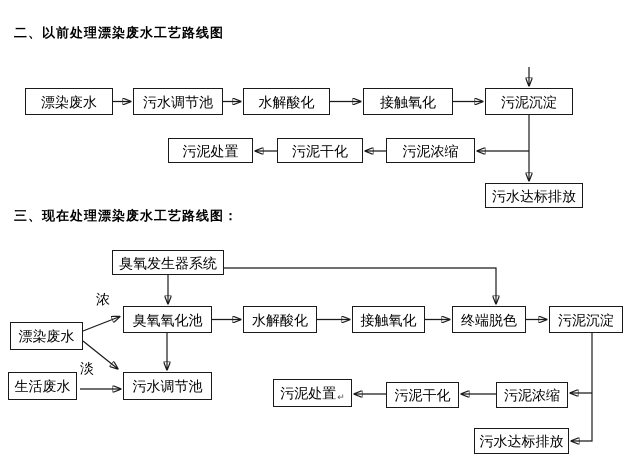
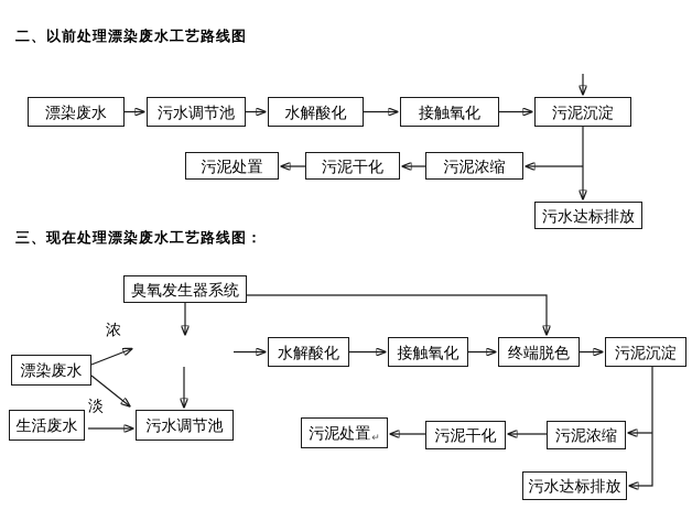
  二、以前处理漂染废水工艺路线图
  漂染废水
  污水调节池
  水解酸化
  接触氧化
  污泥沉淀
  污泥处置
  污泥干化
  污泥浓缩
  污水达标排放
  三、现在处理漂染废水工艺路线图：
  臭氧发生器系统
- 臭氧氧化池
  水解酸化
  接触氧化
  终端脱色
  污泥沉淀
  漂染废水
  生活废水
  污水调节池
  污泥处置
  ↵
  污泥干化
  污泥浓缩
  污水达标排放
  浓
  淡
